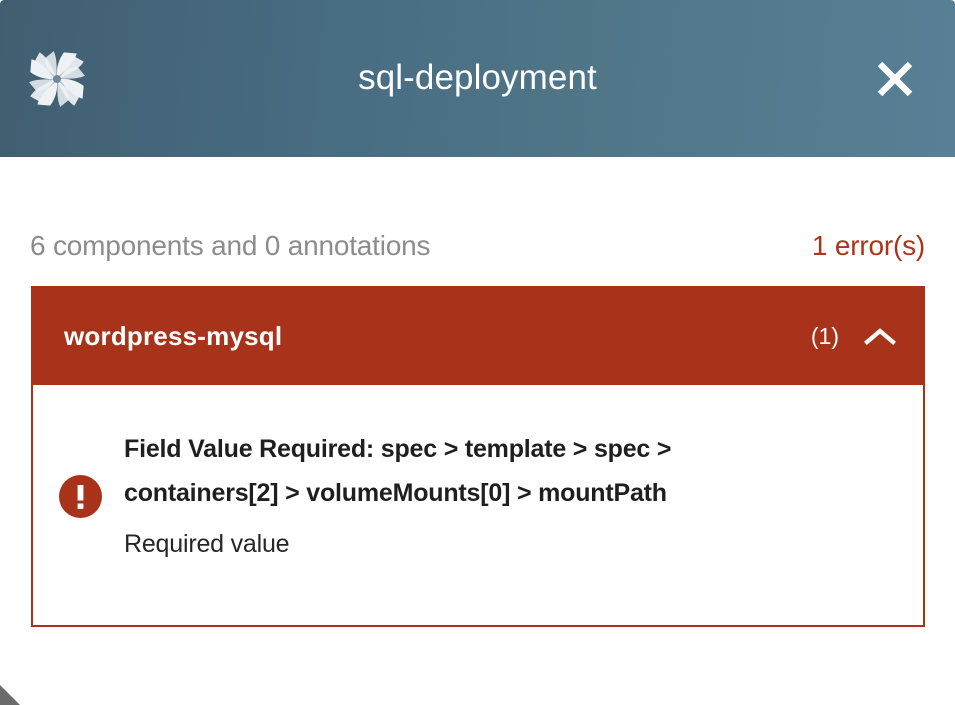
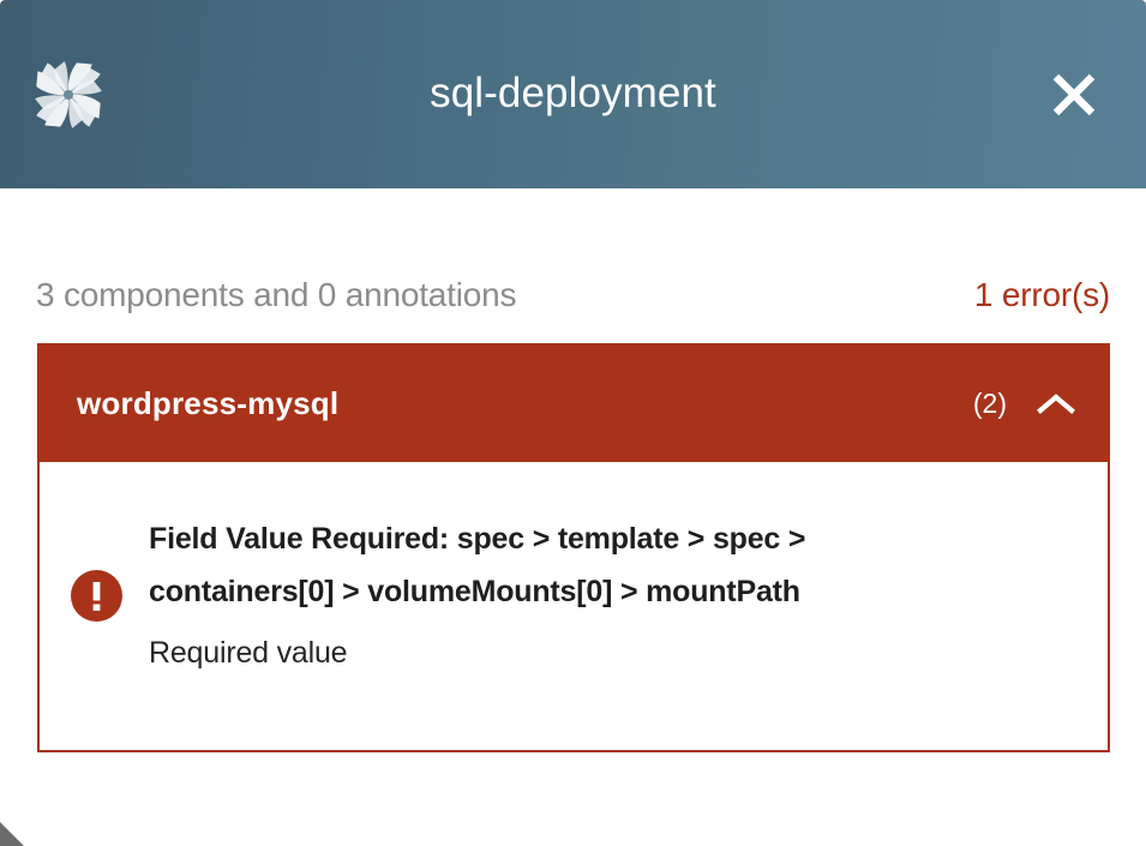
  sql-deployment
- 6 components and 0 annotations
+ 3 components and 0 annotations
  1 error(s)
  wordpress-mysql
- (1)
+ (2)
- Field Value Required: spec > template > spec > containers[2] > volumeMounts[0] > mountPath
+ Field Value Required: spec > template > spec > containers[0] > volumeMounts[0] > mountPath
  Required value
